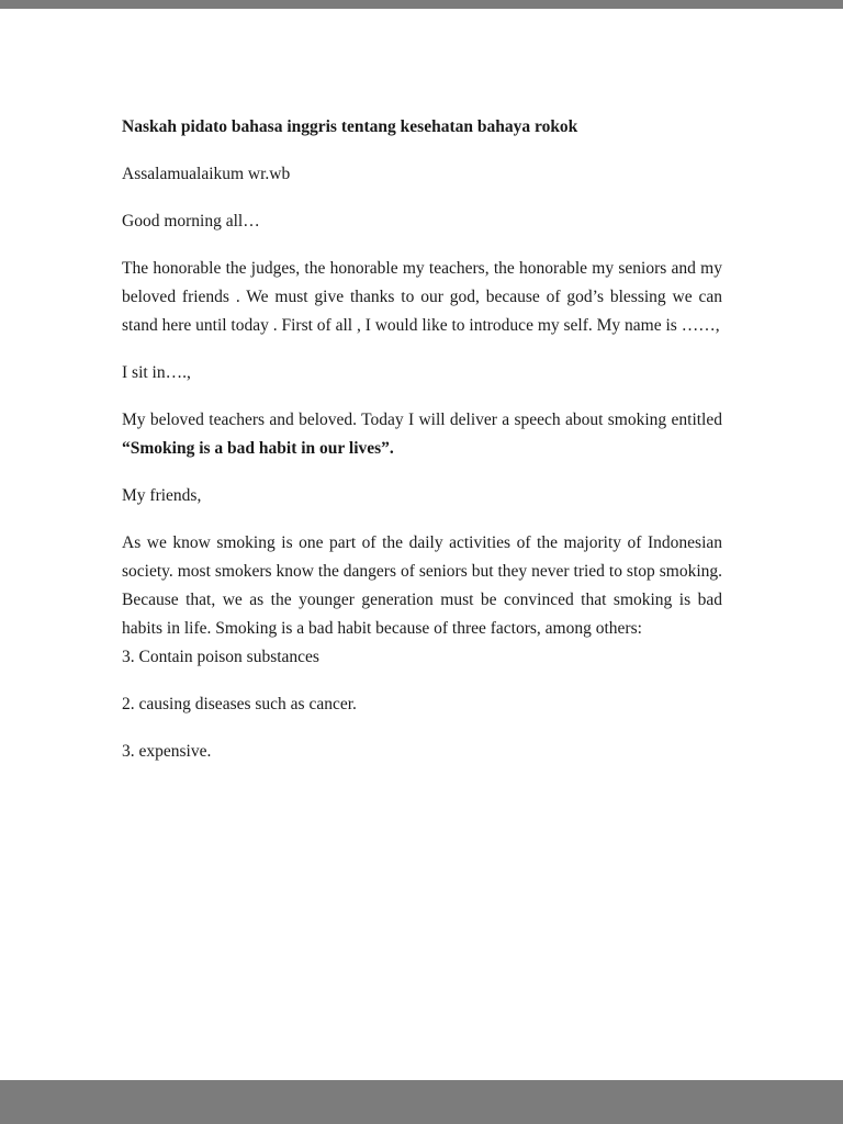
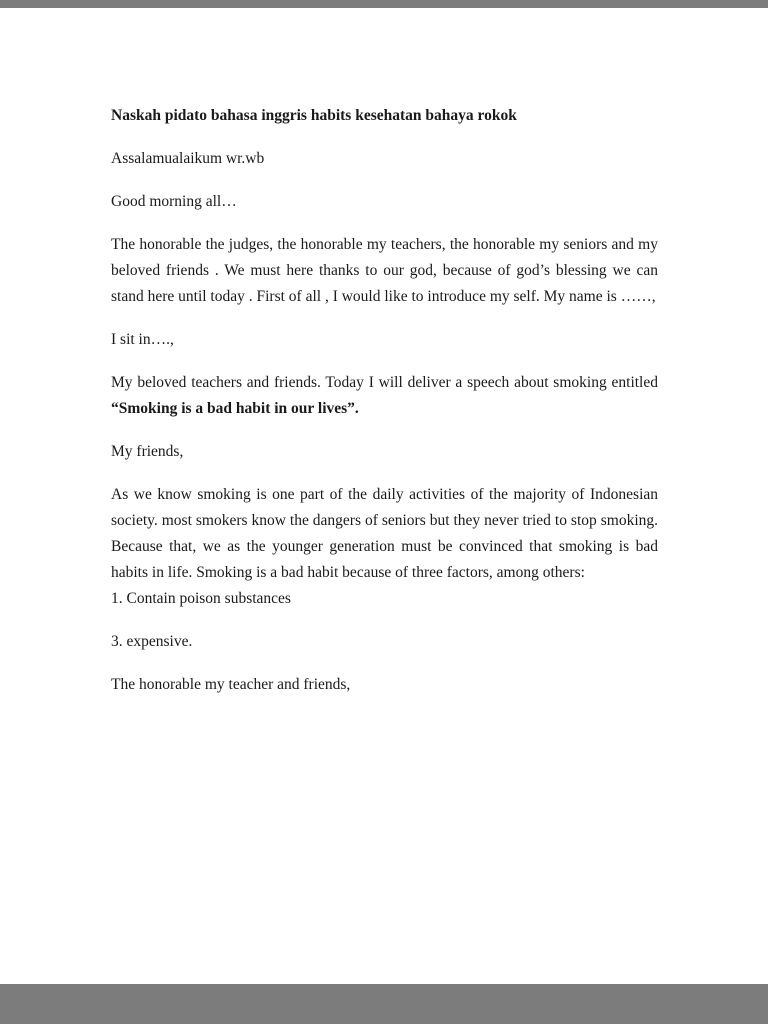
- Naskah pidato bahasa inggris tentang kesehatan bahaya rokok
+ Naskah pidato bahasa inggris habits kesehatan bahaya rokok
  Assalamualaikum wr.wb
  Good morning all…
- The honorable the judges, the honorable my teachers, the honorable my seniors and my beloved friends . We must give thanks to our god, because of god’s blessing we can stand here until today . First of all , I would like to introduce my self. My name is ……,
+ The honorable the judges, the honorable my teachers, the honorable my seniors and my beloved friends . We must here thanks to our god, because of god’s blessing we can stand here until today . First of all , I would like to introduce my self. My name is ……,
  I sit in….,
- My beloved teachers and beloved. Today I will deliver a speech about smoking entitled “Smoking is a bad habit in our lives”.
+ My beloved teachers and friends. Today I will deliver a speech about smoking entitled “Smoking is a bad habit in our lives”.
  My friends,
  As we know smoking is one part of the daily activities of the majority of Indonesian society. most smokers know the dangers of seniors but they never tried to stop smoking. Because that, we as the younger generation must be convinced that smoking is bad habits in life. Smoking is a bad habit because of three factors, among others:
- 3. Contain poison substances
+ 1. Contain poison substances
- 2. causing diseases such as cancer.
  3. expensive.
+ The honorable my teacher and friends,
